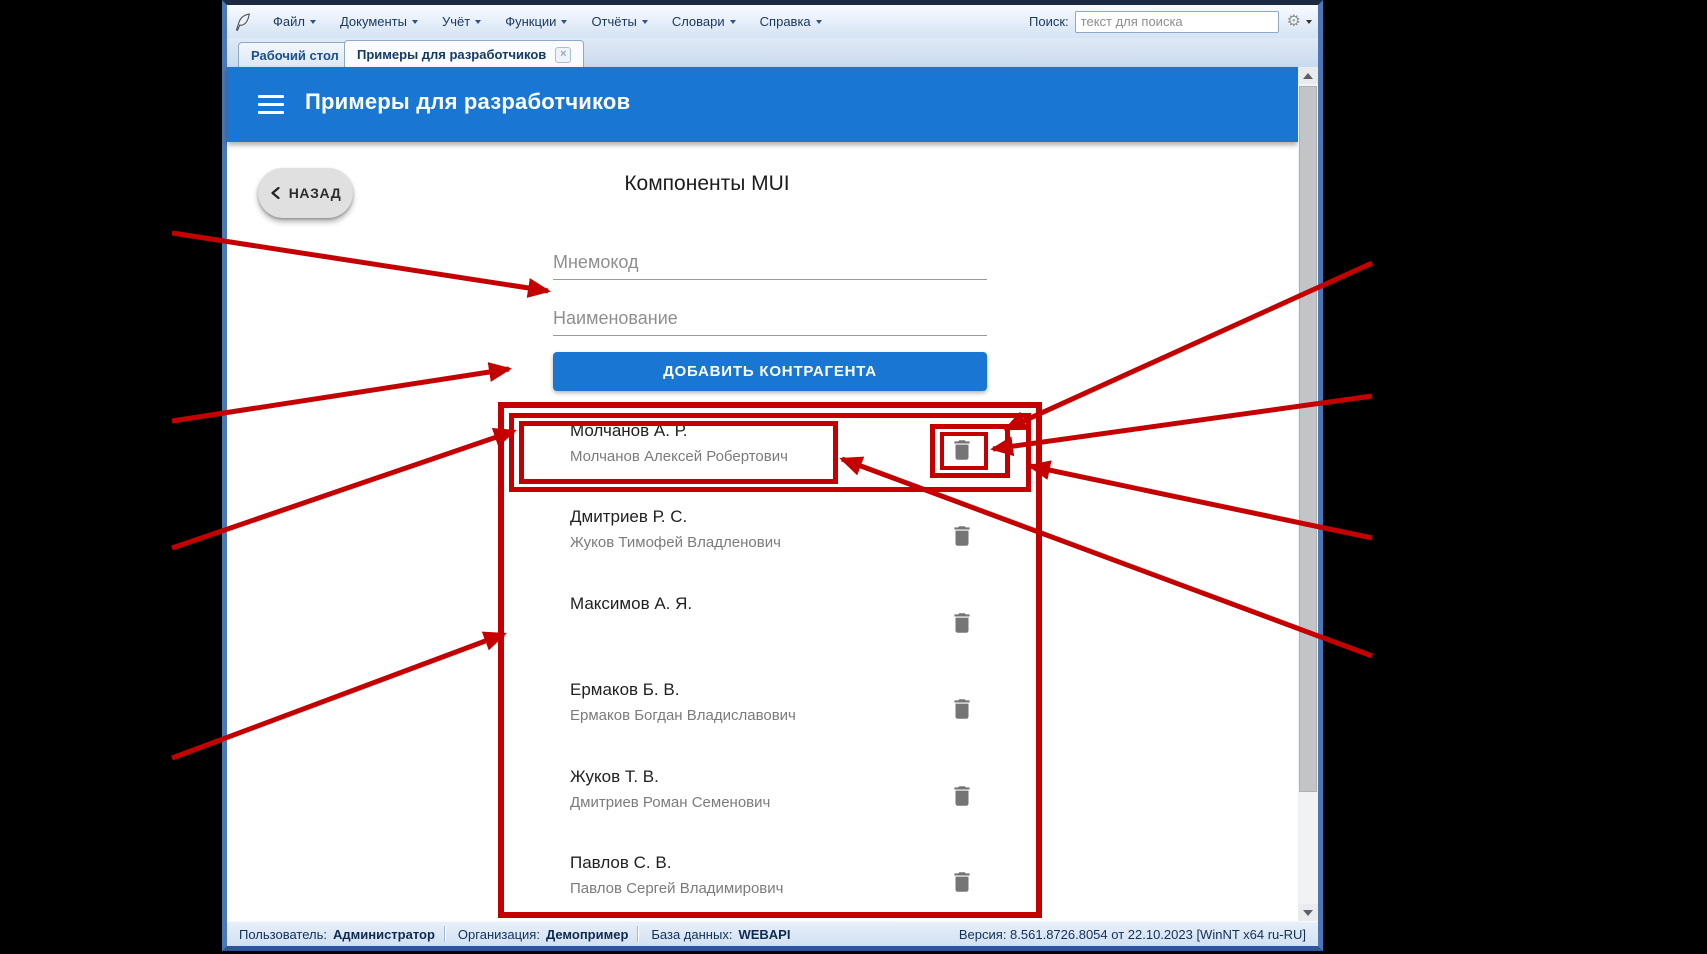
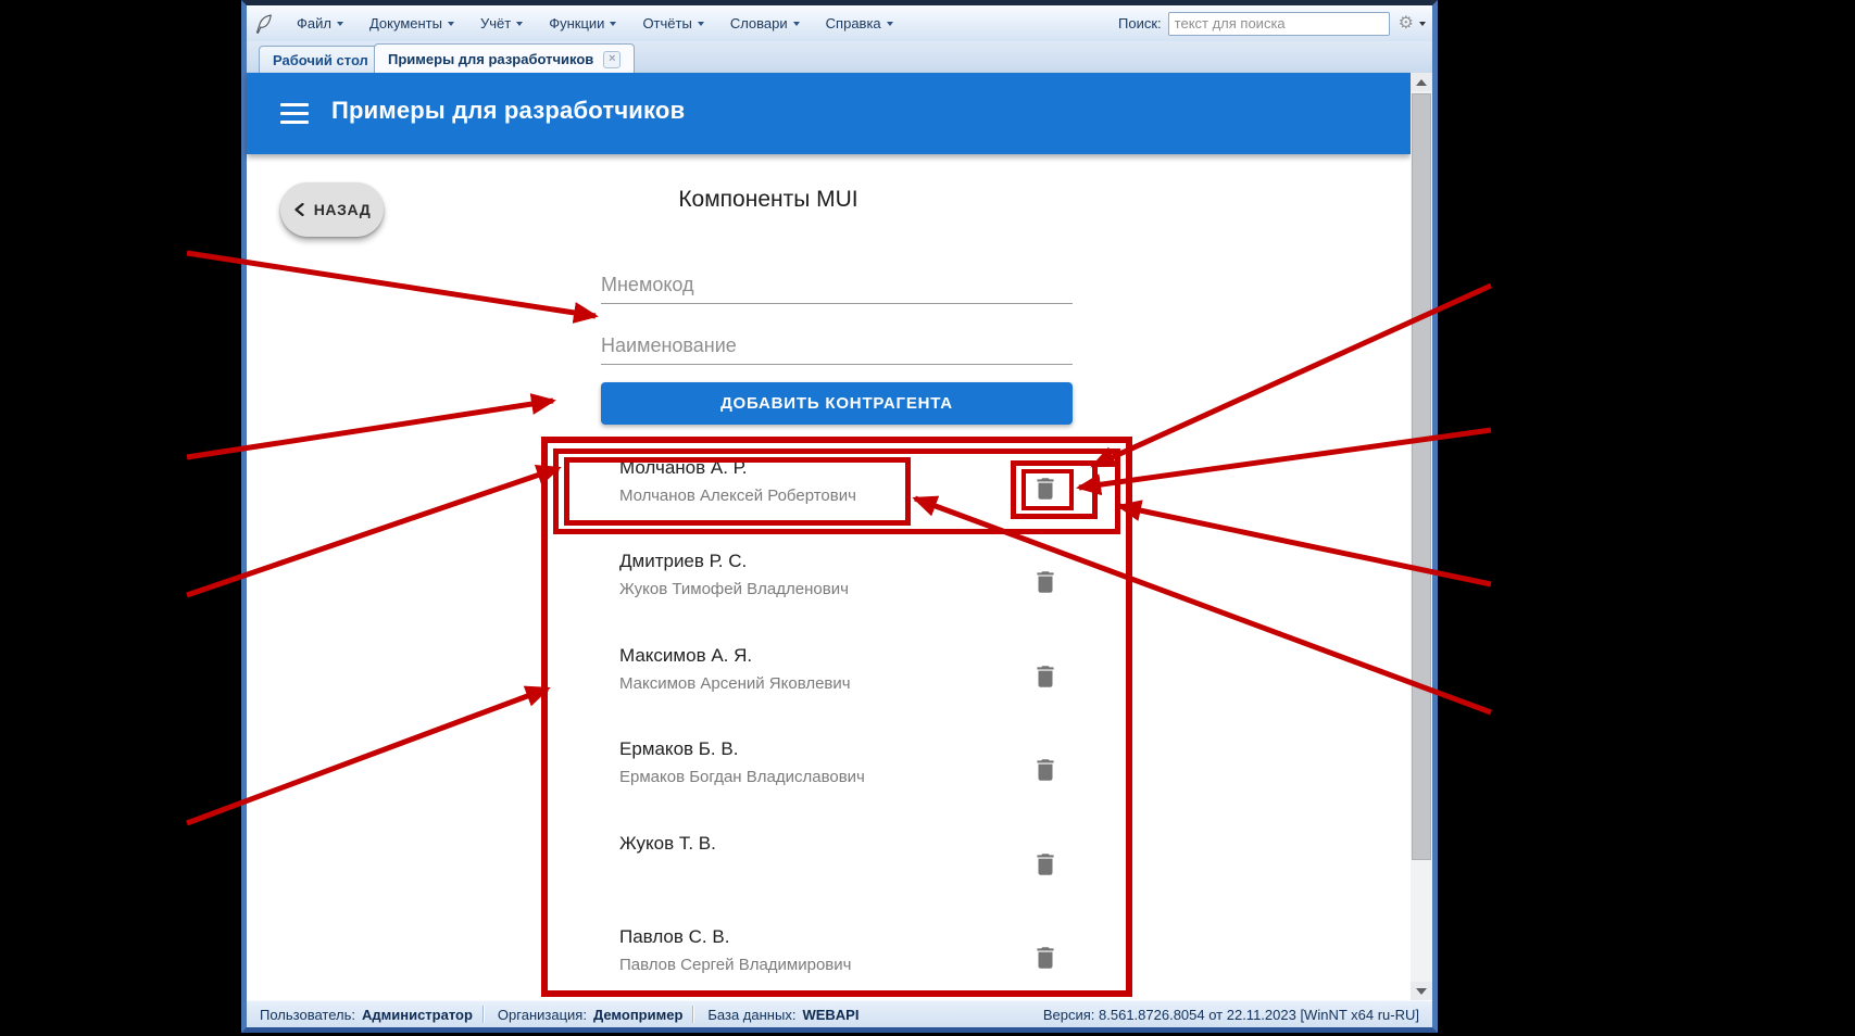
  Файл
  Документы
  Учёт
  Функции
  Отчёты
  Словари
  Справка
  Поиск:
  текст для поиска
  ⚙
  Рабочий стол
  Примеры для разработчиков
  ×
  Примеры для разработчиков
  НАЗАД
  Компоненты MUI
  Мнемокод
  Наименование
  ДОБАВИТЬ КОНТРАГЕНТА
  Молчанов А. Р.
  Молчанов Алексей Робертович
  Дмитриев Р. С.
  Жуков Тимофей Владленович
  Максимов А. Я.
+ Максимов Арсений Яковлевич
  Ермаков Б. В.
  Ермаков Богдан Владиславович
  Жуков Т. В.
- Дмитриев Роман Семенович
  Павлов С. В.
  Павлов Сергей Владимирович
  Пользователь:
  Администратор
  Организация:
  Демопример
  База данных:
  WEBAPI
- Версия: 8.561.8726.8054 от 22.10.2023 [WinNT x64 ru-RU]
+ Версия: 8.561.8726.8054 от 22.11.2023 [WinNT x64 ru-RU]
